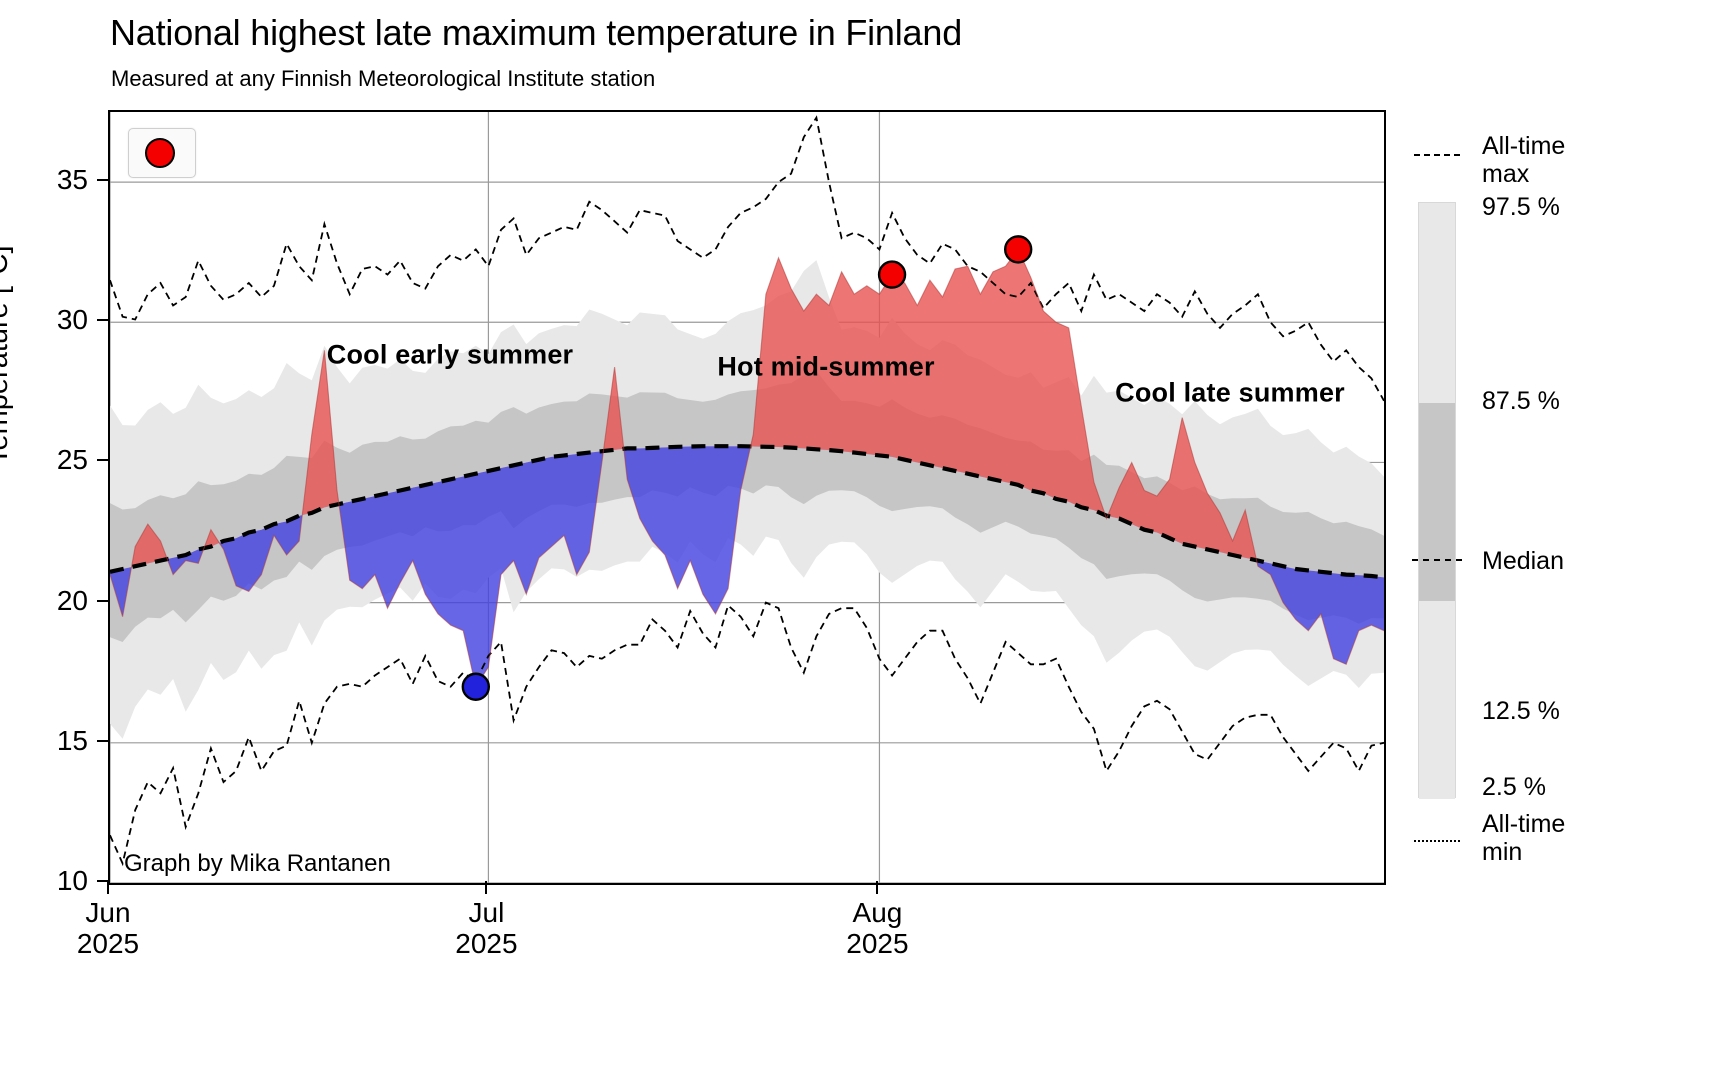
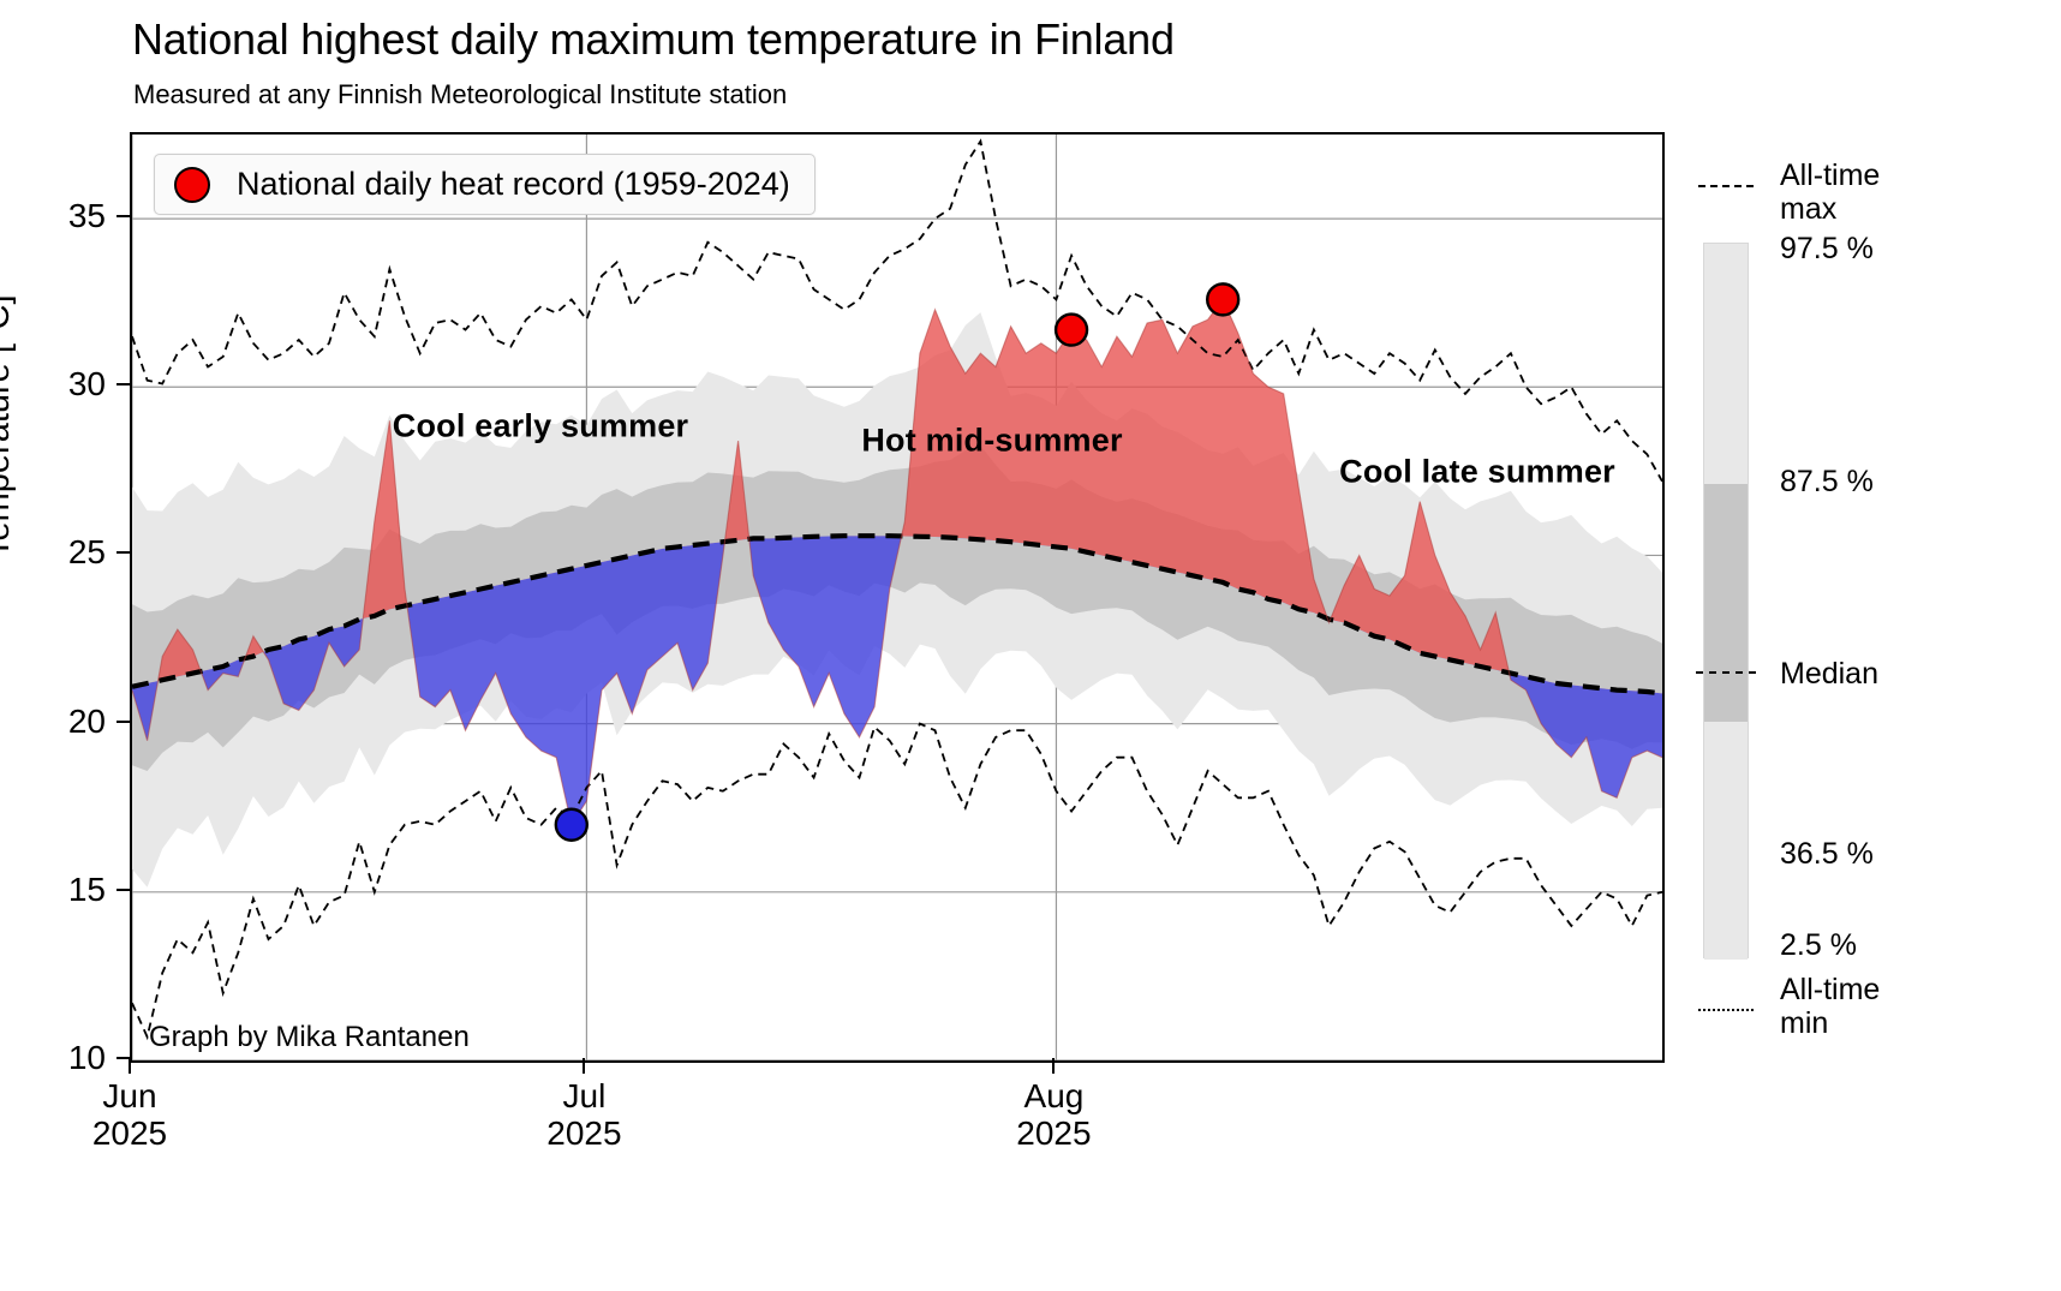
- National highest late maximum temperature in Finland
+ National highest daily maximum temperature in Finland
  Measured at any Finnish Meteorological Institute station
  Cool early summer
  Hot mid-summer
  Cool late summer
  Graph by Mika Rantanen
  10
  15
  20
  25
  30
  35
  Jun
  2025
  Jul
  2025
  Aug
  2025
+ National daily heat record (1959-2024)
  All-time
  max
  97.5 %
  87.5 %
  Median
- 12.5 %
+ 36.5 %
  2.5 %
  All-time
  min
